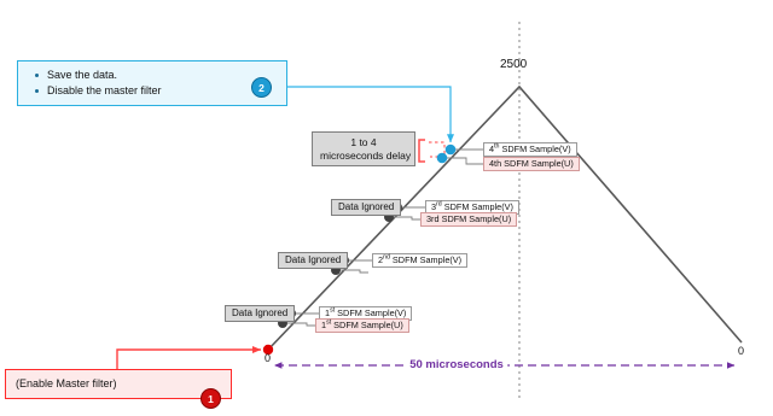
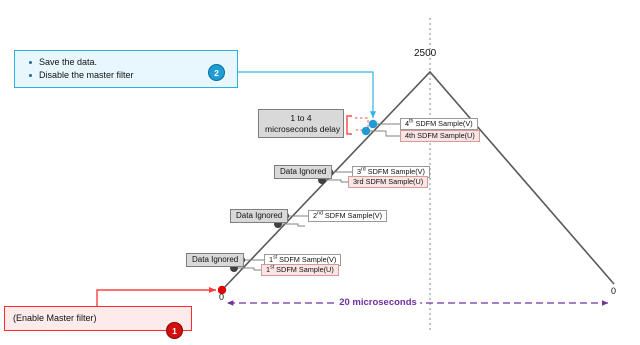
  Save the data.
  Disable the master filter
  2
  (Enable Master filter)
  1
  1 to 4
  microseconds delay
  Data Ignored
  Data Ignored
  Data Ignored
  1 SDFM Sample(V)
  1 SDFM Sample(U)
  2 SDFM Sample(V)
  3 SDFM Sample(V)
  3rd SDFM Sample(U)
  4 SDFM Sample(V)
  4th SDFM Sample(U)
  2500
  0
  0
- 50 microseconds
+ 20 microseconds
